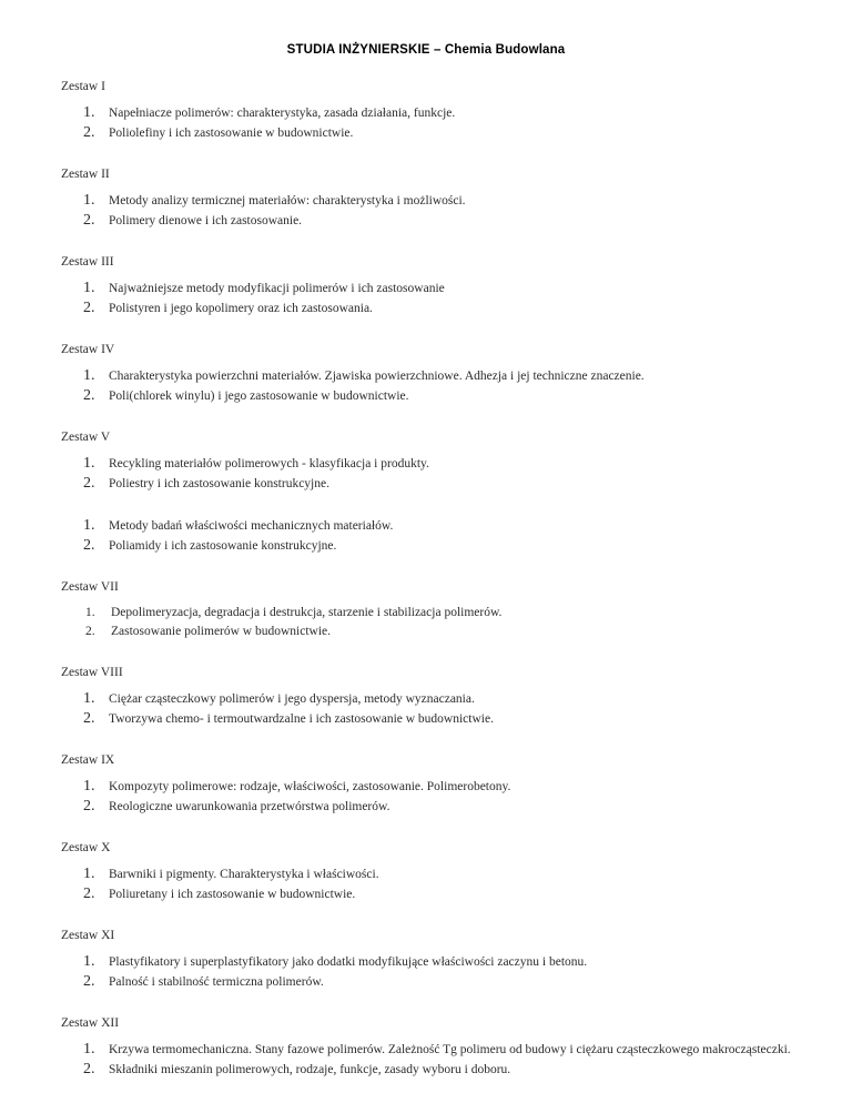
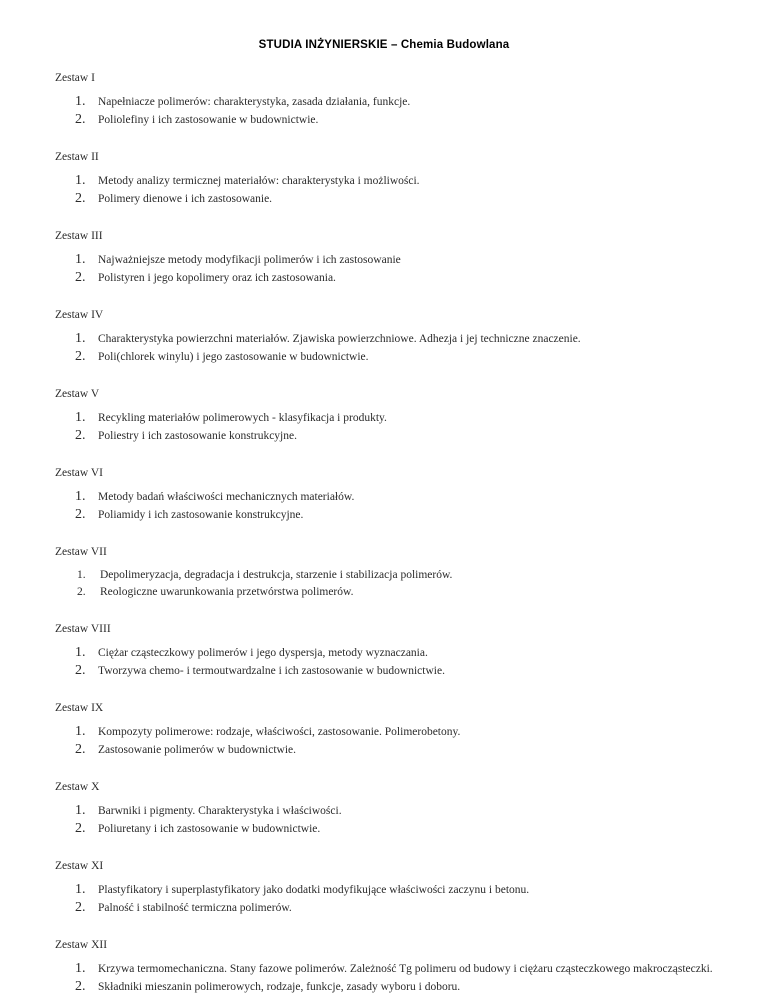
  STUDIA INŻYNIERSKIE – Chemia Budowlana
  Zestaw I
  1.
  Napełniacze polimerów: charakterystyka, zasada działania, funkcje.
  2.
  Poliolefiny i ich zastosowanie w budownictwie.
  Zestaw II
  1.
  Metody analizy termicznej materiałów: charakterystyka i możliwości.
  2.
  Polimery dienowe i ich zastosowanie.
  Zestaw III
  1.
  Najważniejsze metody modyfikacji polimerów i ich zastosowanie
  2.
  Polistyren i jego kopolimery oraz ich zastosowania.
  Zestaw IV
  1.
  Charakterystyka powierzchni materiałów. Zjawiska powierzchniowe. Adhezja i jej techniczne znaczenie.
  2.
  Poli(chlorek winylu) i jego zastosowanie w budownictwie.
  Zestaw V
  1.
  Recykling materiałów polimerowych - klasyfikacja i produkty.
  2.
  Poliestry i ich zastosowanie konstrukcyjne.
+ Zestaw VI
  1.
  Metody badań właściwości mechanicznych materiałów.
  2.
  Poliamidy i ich zastosowanie konstrukcyjne.
  Zestaw VII
  1.
  Depolimeryzacja, degradacja i destrukcja, starzenie i stabilizacja polimerów.
  2.
- Zastosowanie polimerów w budownictwie.
+ Reologiczne uwarunkowania przetwórstwa polimerów.
  Zestaw VIII
  1.
  Ciężar cząsteczkowy polimerów i jego dyspersja, metody wyznaczania.
  2.
  Tworzywa chemo- i termoutwardzalne i ich zastosowanie w budownictwie.
  Zestaw IX
  1.
  Kompozyty polimerowe: rodzaje, właściwości, zastosowanie. Polimerobetony.
  2.
- Reologiczne uwarunkowania przetwórstwa polimerów.
+ Zastosowanie polimerów w budownictwie.
  Zestaw X
  1.
  Barwniki i pigmenty. Charakterystyka i właściwości.
  2.
  Poliuretany i ich zastosowanie w budownictwie.
  Zestaw XI
  1.
  Plastyfikatory i superplastyfikatory jako dodatki modyfikujące właściwości zaczynu i betonu.
  2.
  Palność i stabilność termiczna polimerów.
  Zestaw XII
  1.
  Krzywa termomechaniczna. Stany fazowe polimerów. Zależność Tg polimeru od budowy i ciężaru cząsteczkowego makrocząsteczki.
  2.
  Składniki mieszanin polimerowych, rodzaje, funkcje, zasady wyboru i doboru.
